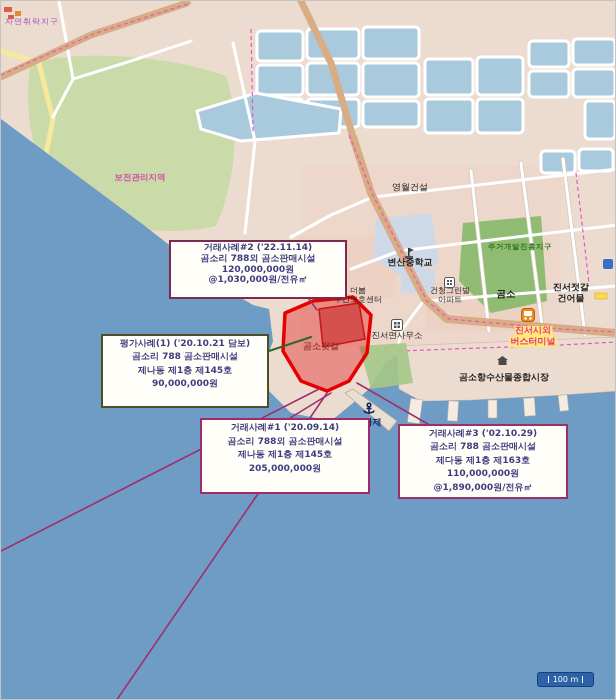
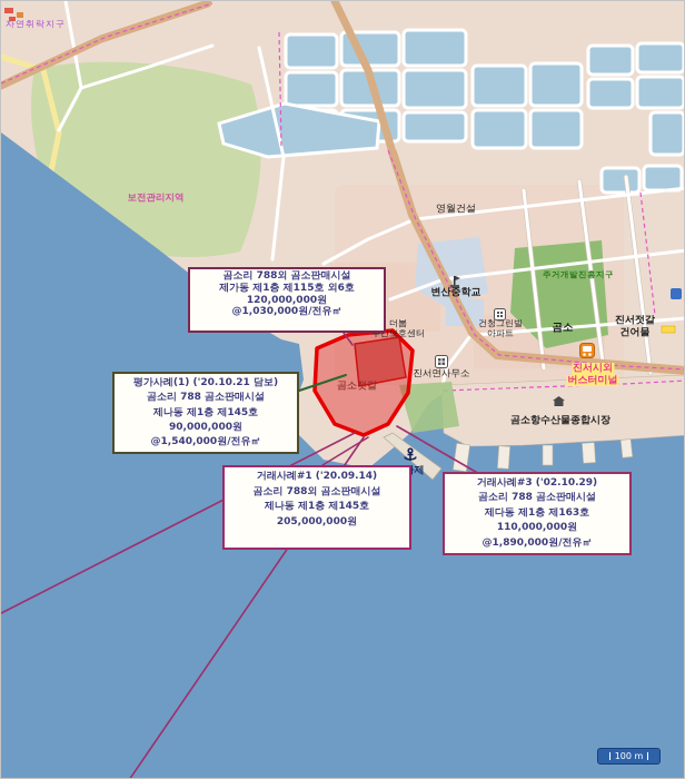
  자연취락지구
  보전관리지역
  영월건설
  주거개발진흥지구
  변산중학교
  더봄
  주간보호센터
  건청그린빌
  아파트
  곰소
  진서젓갈
  건어물
  진서면사무소
  진서시외
  버스터미널
  곰소항수산물종합시장
  곰소젓갈
- 거래사례#2 ('22.11.14)
  곰소리 788외 곰소판매시설
+ 제가동 제1층 제115호 외6호
  120,000,000원
  @1,030,000원/전유㎡
  평가사례(1) ('20.10.21 담보)
  곰소리 788 곰소판매시설
  제나동 제1층 제145호
  90,000,000원
+ @1,540,000원/전유㎡
  거래사례#1 ('20.09.14)
  곰소리 788외 곰소판매시설
  제나동 제1층 제145호
  205,000,000원
  거래사례#3 ('02.10.29)
  곰소리 788 곰소판매시설
  제다동 제1층 제163호
  110,000,000원
  @1,890,000원/전유㎡
  100 m
